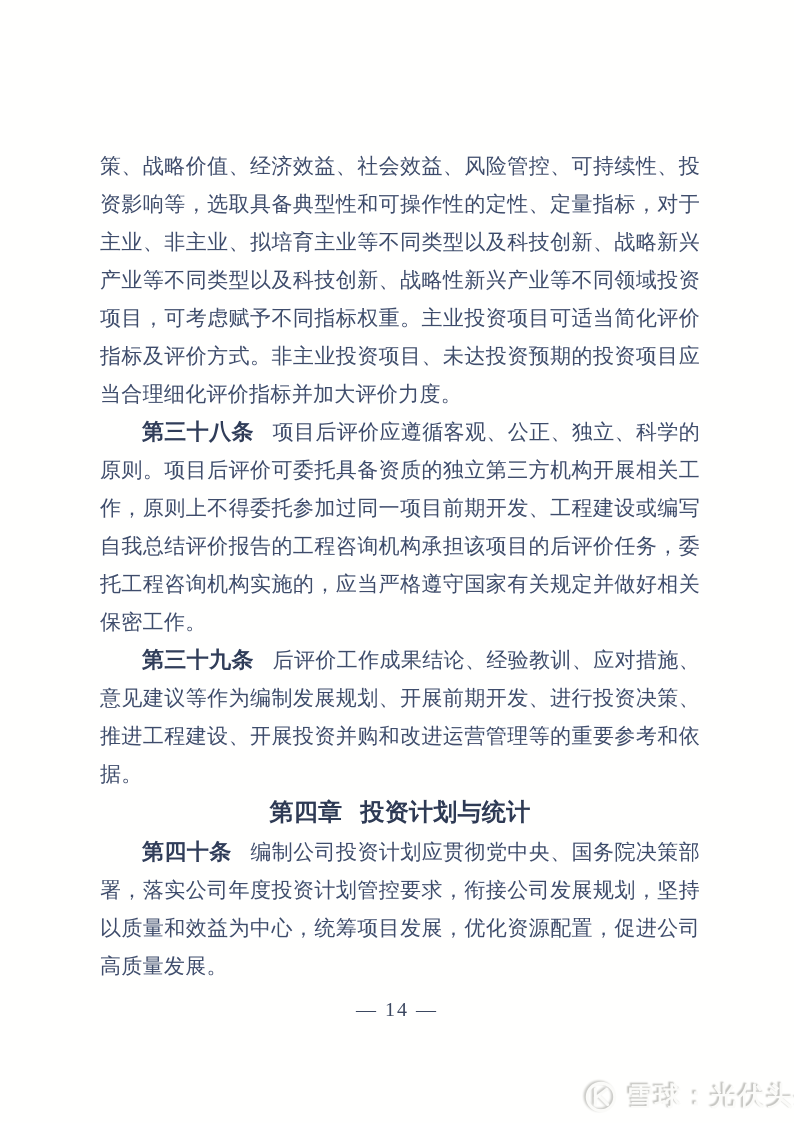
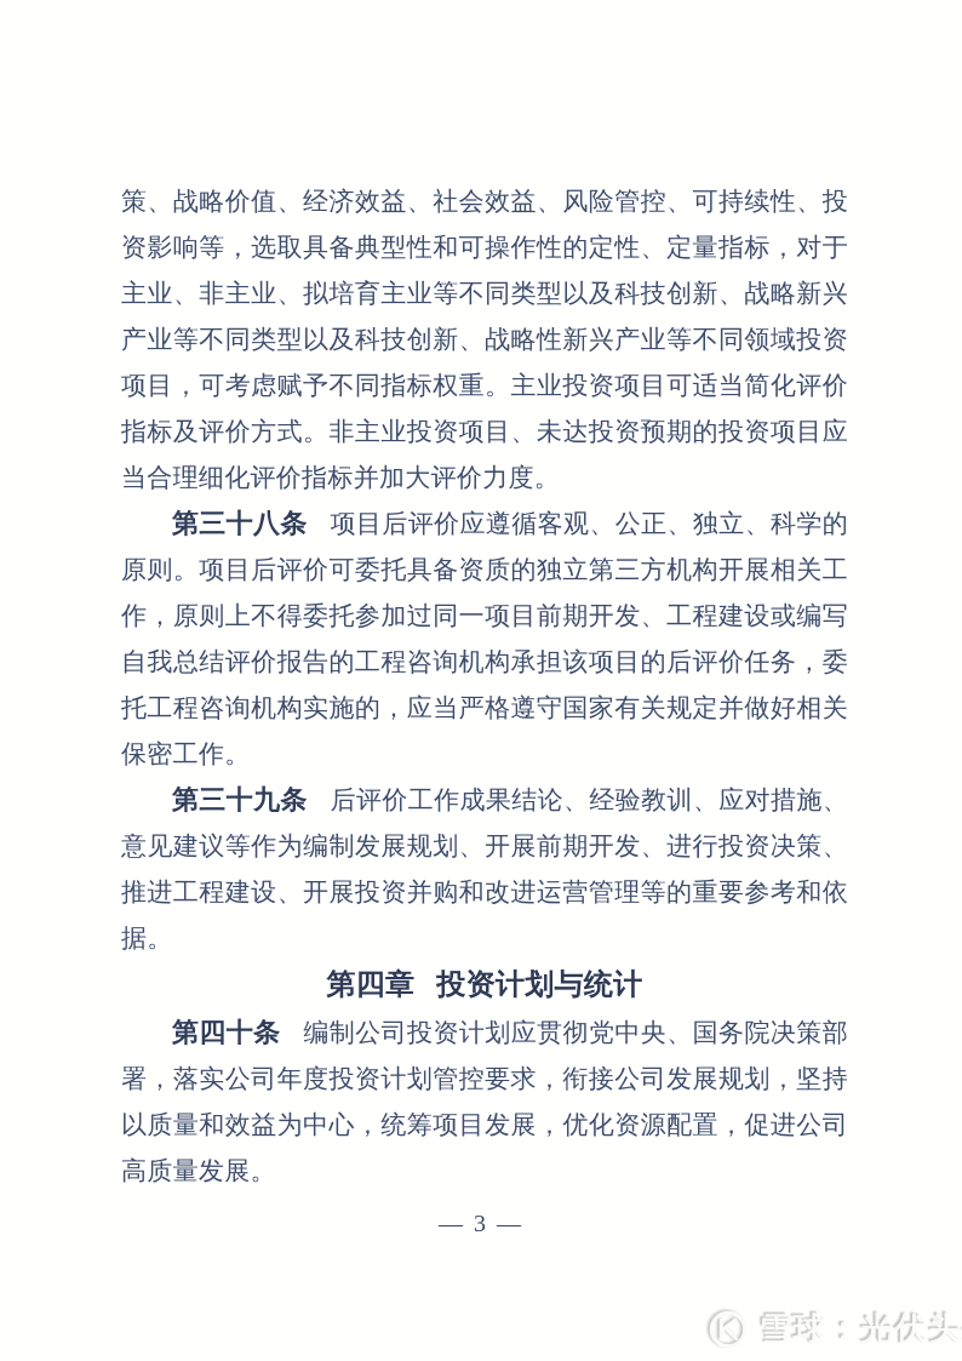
  策、战略价值、经济效益、社会效益、风险管控、可持续性、投资影响等，选取具备典型性和可操作性的定性、定量指标，对于主业、非主业、拟培育主业等不同类型以及科技创新、战略新兴产业等不同类型以及科技创新、战略性新兴产业等不同领域投资项目，可考虑赋予不同指标权重。主业投资项目可适当简化评价指标及评价方式。非主业投资项目、未达投资预期的投资项目应当合理细化评价指标并加大评价力度。
  第三十八条 项目后评价应遵循客观、公正、独立、科学的原则。项目后评价可委托具备资质的独立第三方机构开展相关工作，原则上不得委托参加过同一项目前期开发、工程建设或编写自我总结评价报告的工程咨询机构承担该项目的后评价任务，委托工程咨询机构实施的，应当严格遵守国家有关规定并做好相关保密工作。
  第三十九条 后评价工作成果结论、经验教训、应对措施、意见建议等作为编制发展规划、开展前期开发、进行投资决策、推进工程建设、开展投资并购和改进运营管理等的重要参考和依据。
  第四章 投资计划与统计
  第四十条 编制公司投资计划应贯彻党中央、国务院决策部署，落实公司年度投资计划管控要求，衔接公司发展规划，坚持以质量和效益为中心，统筹项目发展，优化资源配置，促进公司高质量发展。
- — 14 —
+ — 3 —
  雪球：光伏头
